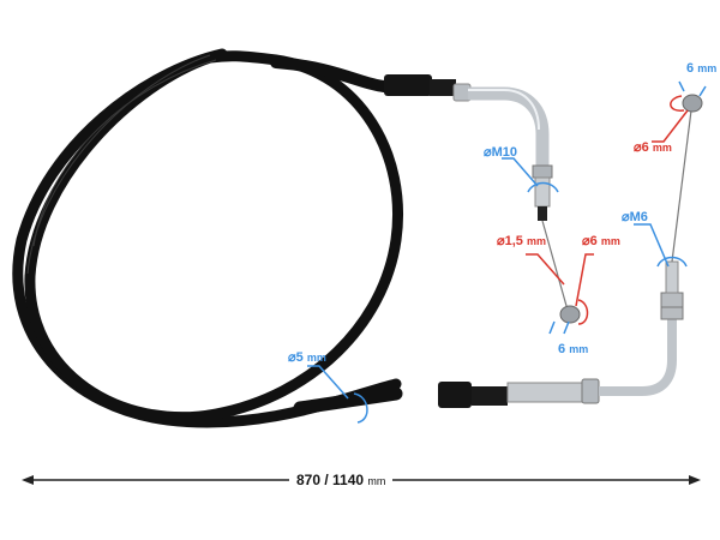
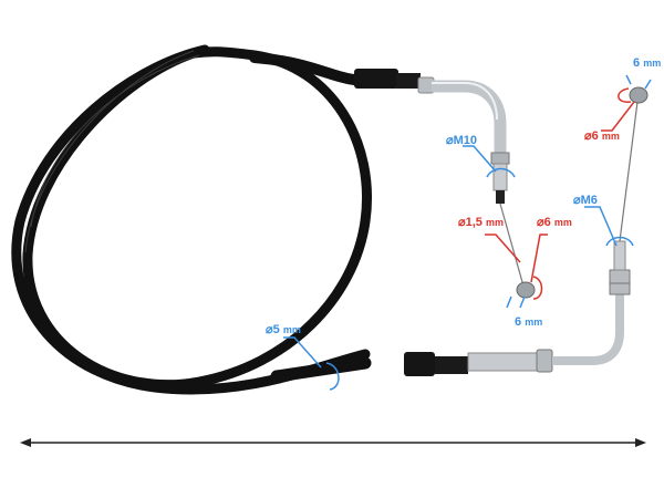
  ⌀M10
  ⌀M6
  ⌀5 mm
  ⌀1,5 mm
  ⌀6 mm
  6 mm
  ⌀6 mm
  6 mm
- 870 / 1140 mm
